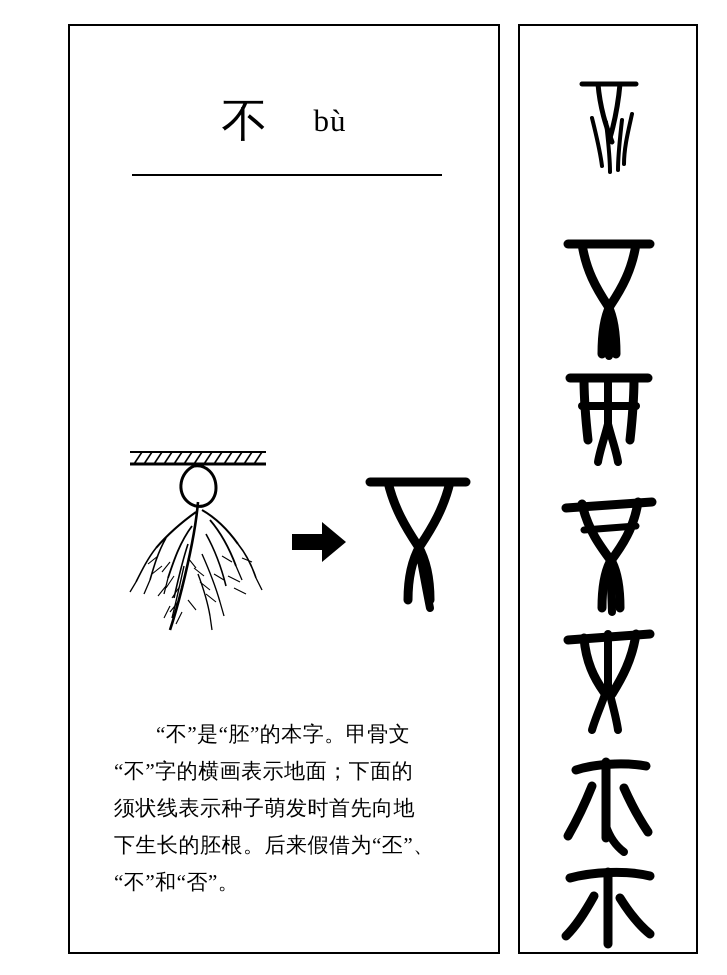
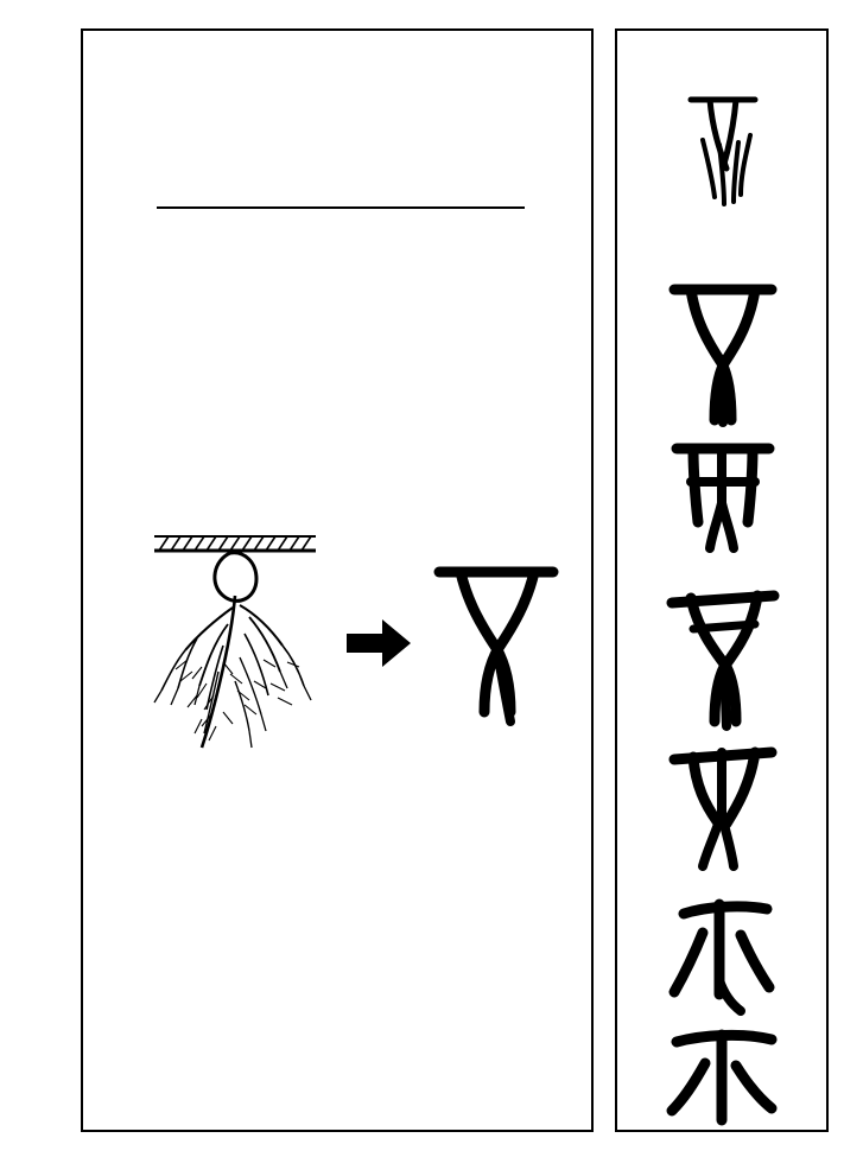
- 不 bù
- “不”是“胚”的本字。甲骨文
- “不”字的横画表示地面；下面的
- 须状线表示种子萌发时首先向地
- 下生长的胚根。后来假借为“丕”、
- “不”和“否”。
